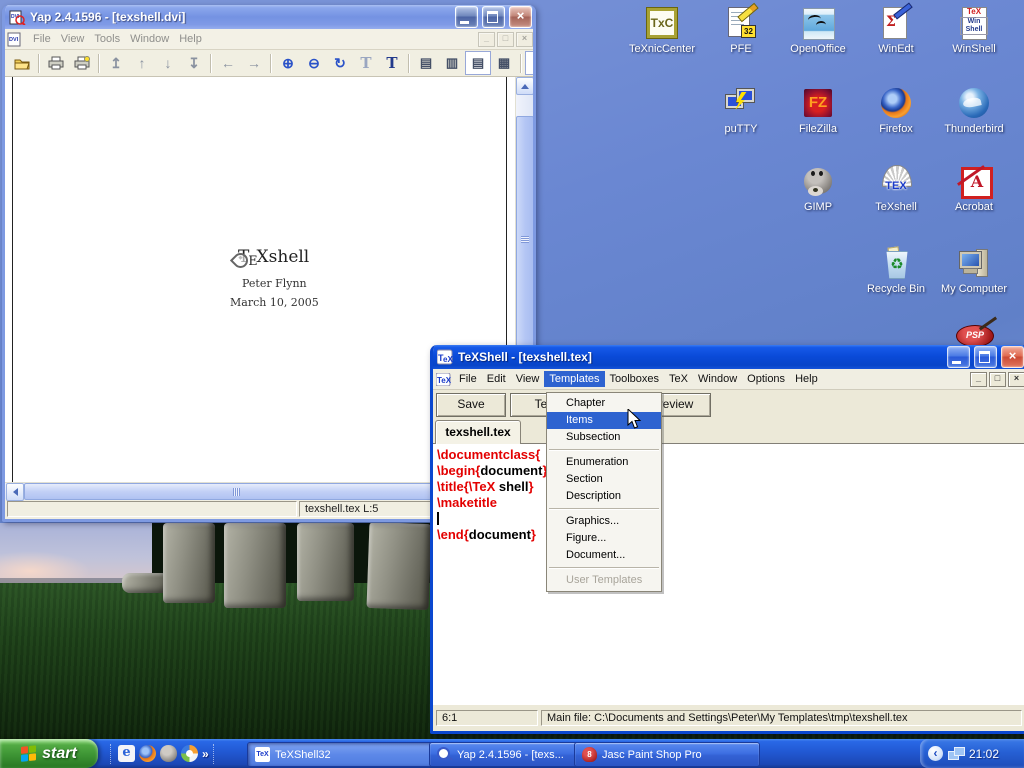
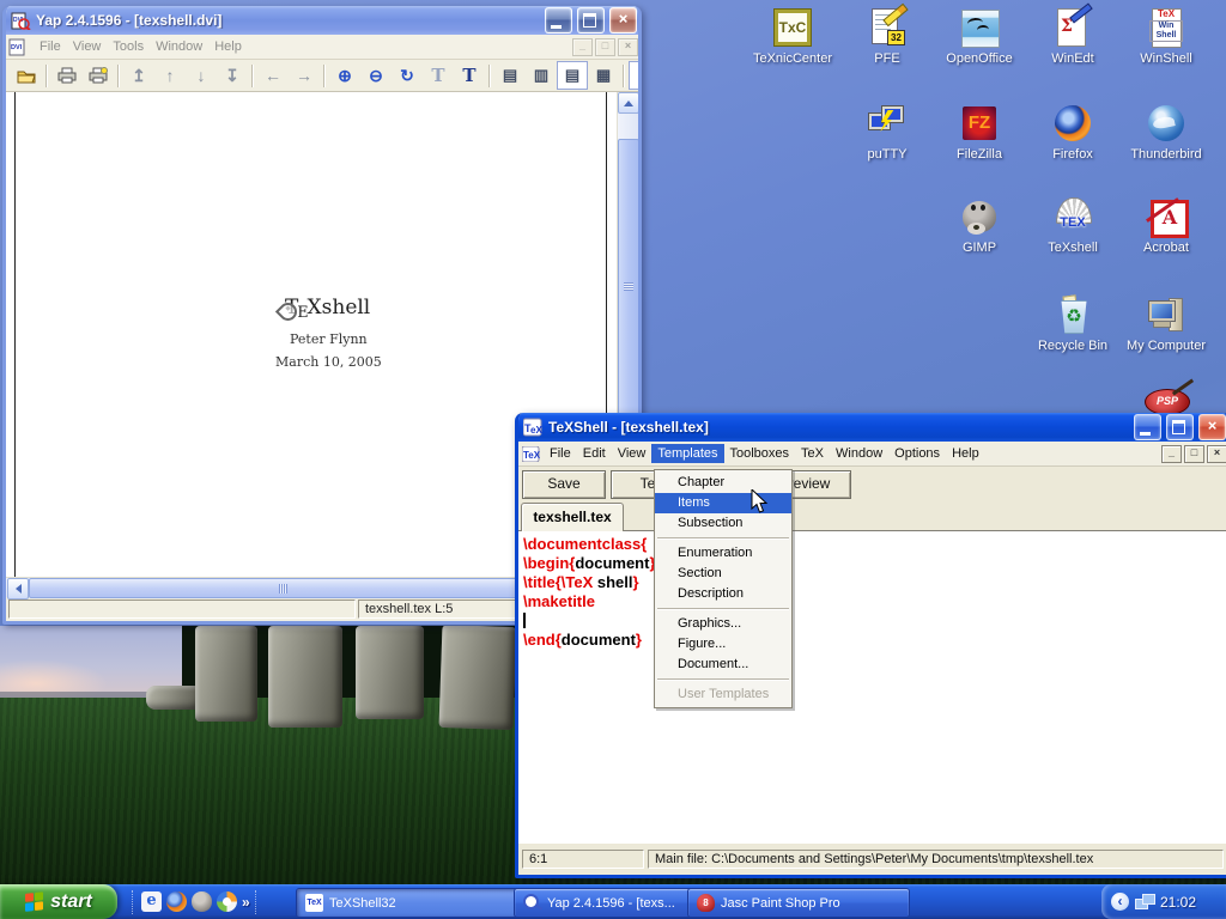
  TxC
  TeXnicCenter
  32
  PFE
  OpenOffice
  Σ
  WinEdt
  TeX
  WinShell
  puTTY
  FZ
  FileZilla
  Firefox
  Thunderbird
  GIMP
  TEX
  TeXshell
  A
  Acrobat
  ♻
  Recycle Bin
  My Computer
  PSP
  Yap 2.4.1596 - [texshell.dvi]
  ×
  File
  View
  Tools
  Window
  Help
  _
  □
  ×
  ↥
  ↑
  ↓
  ↧
  ←
  →
  ⊕
  ⊖
  ↻
  T
  T
  ▤
  ▥
  ▤
  ▦
  EXshell
  Peter Flynn
  March 10, 2005
  texshell.tex L:5
  T
  eX
  TeXShell - [texshell.tex]
  ×
  TeX
  File
  Edit
  View
  Templates
  Toolboxes
  TeX
  Window
  Options
  Help
  _
  □
  ×
  Save
  eview
  texshell.tex
  \documentclass{
  \begin{document}
  \title{\TeX shell}
  \maketitle
  \end{document}
  6:1
- Main file: C:\Documents and Settings\Peter\My Templates\tmp\texshell.tex
+ Main file: C:\Documents and Settings\Peter\My Documents\tmp\texshell.tex
  Chapter
  Items
  Subsection
  Enumeration
  Section
  Description
  Graphics...
  Figure...
  Document...
  User Templates
  start
  e
  »
  TeXShell32
  Yap 2.4.1596 - [texs...
  8
  Jasc Paint Shop Pro
  ‹
  21:02
